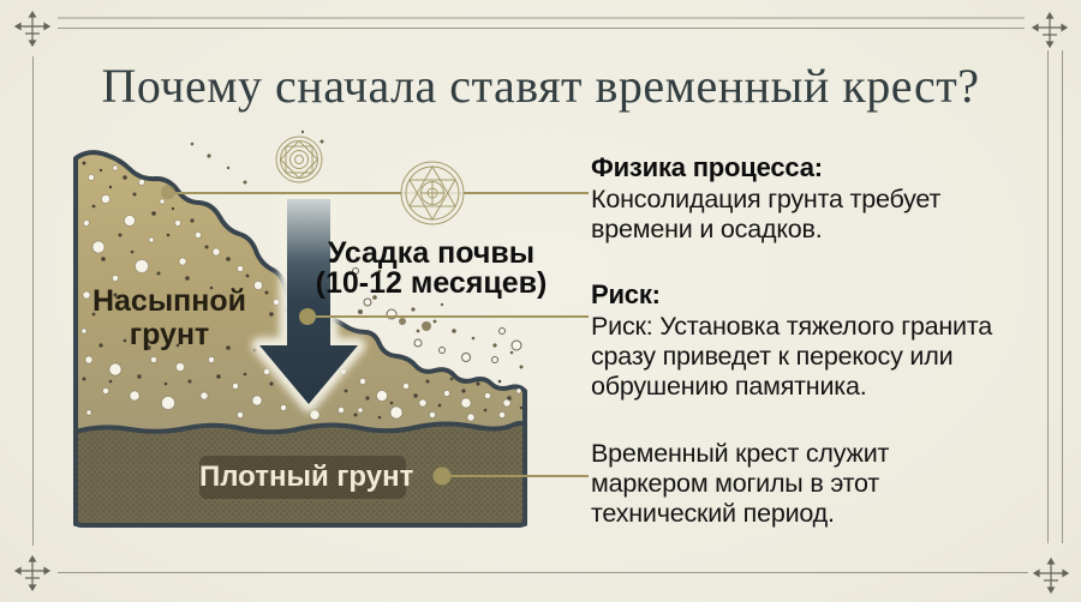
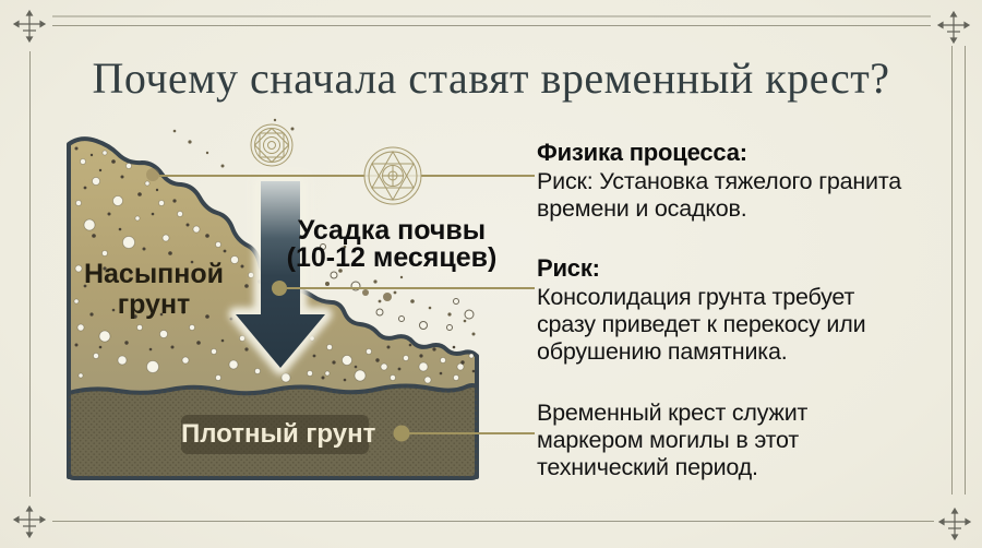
  Почему сначала ставят временный крест?
  Насыпной
  грунт
  Усадка почвы
  (10-12 месяцев)
  Плотный грунт
  Физика процесса:
- Консолидация грунта требует
+ Риск: Установка тяжелого гранита
  времени и осадков.
  Риск:
- Риск: Установка тяжелого гранита
+ Консолидация грунта требует
  сразу приведет к перекосу или
  обрушению памятника.
  Временный крест служит
  маркером могилы в этот
  технический период.
